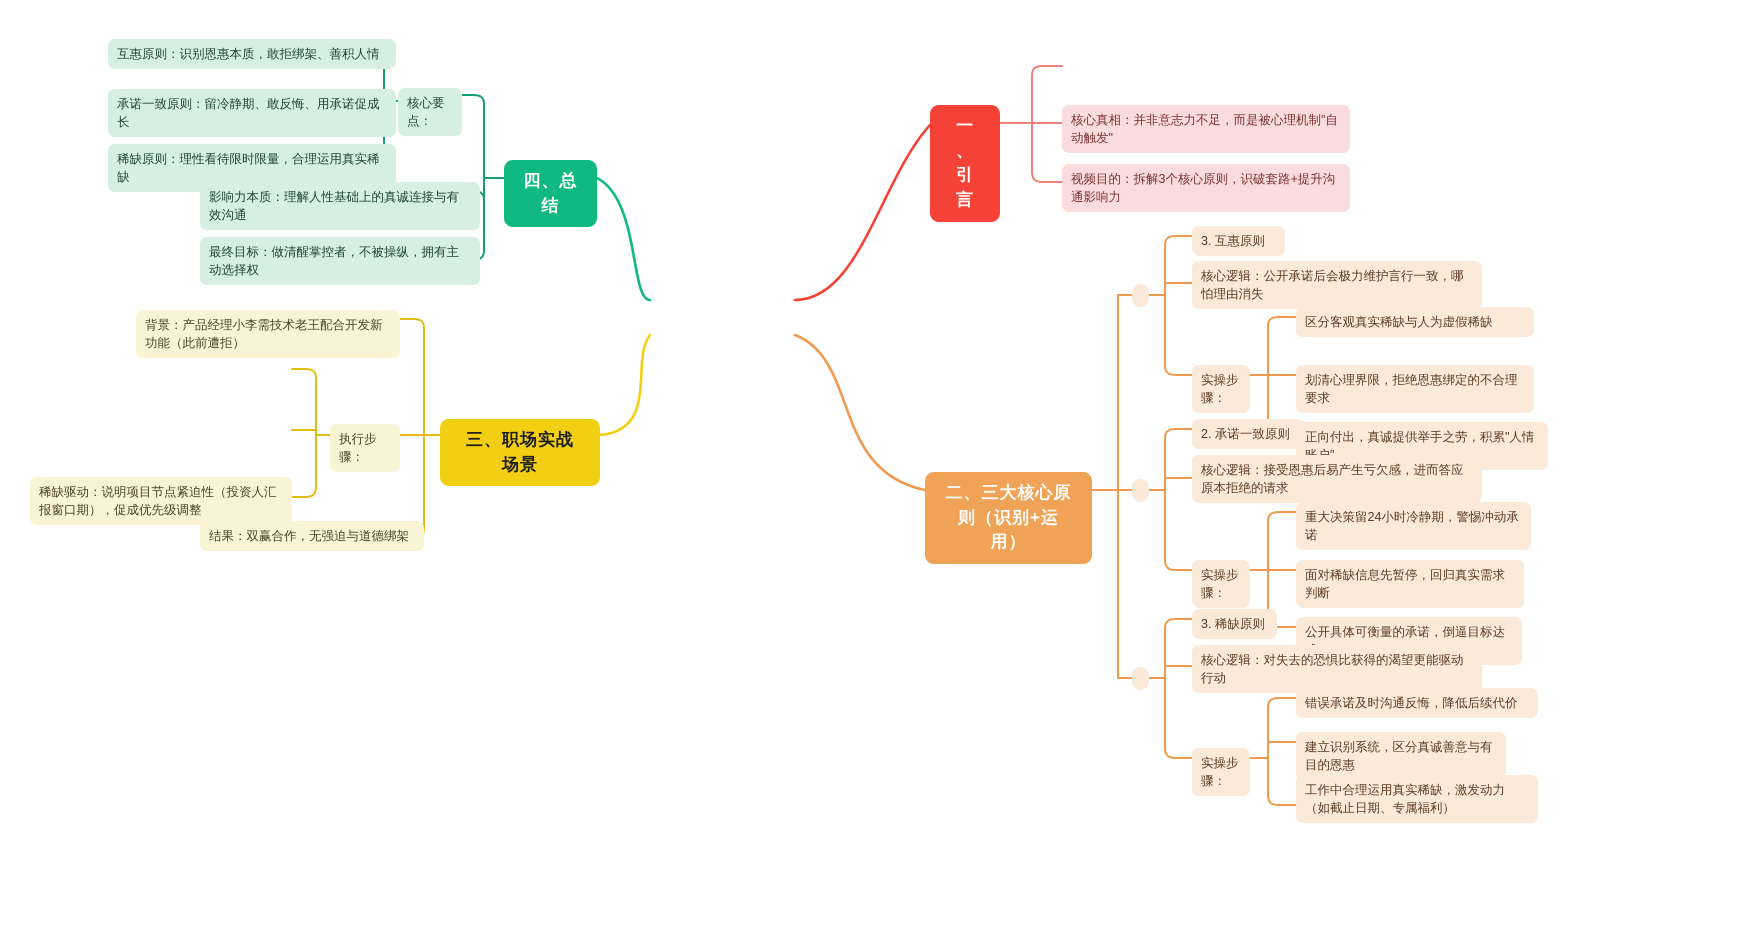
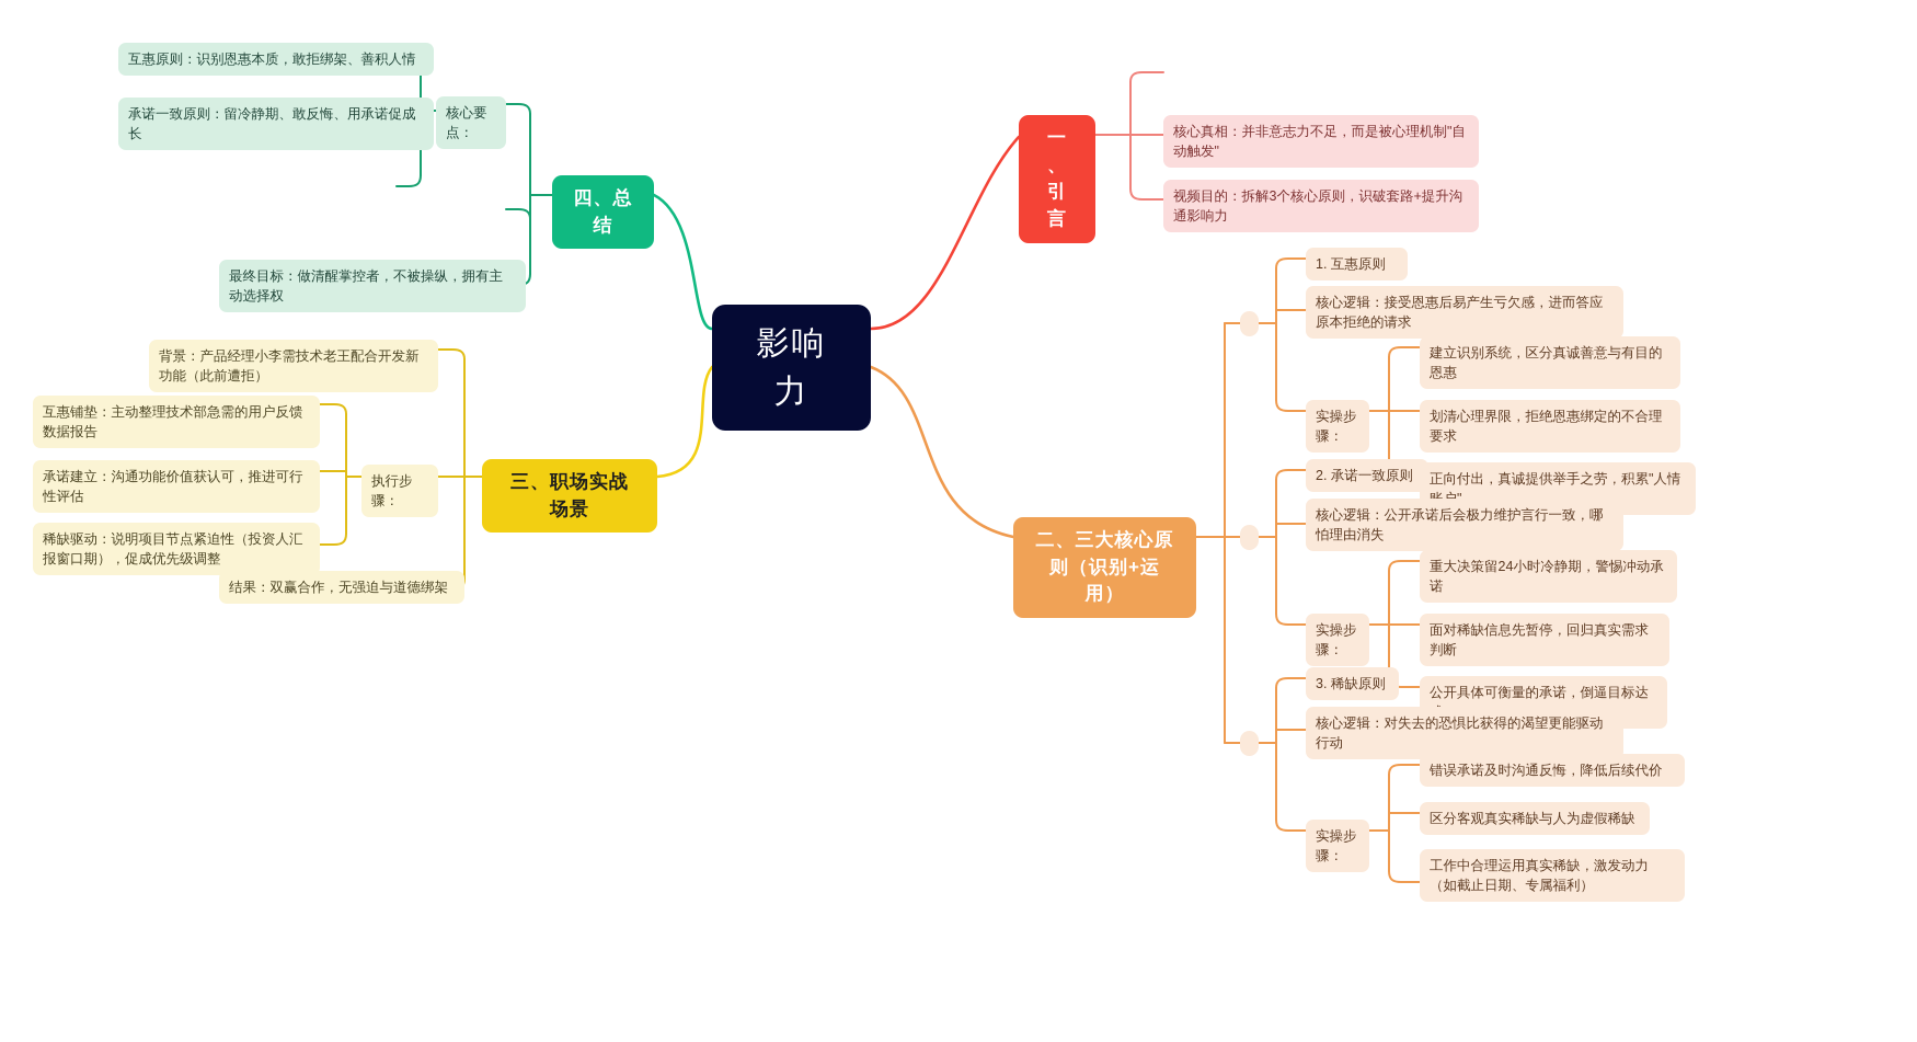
+ 影响力
  一、引言
  核心真相：并非意志力不足，而是被心理机制"自动触发"
  视频目的：拆解3个核心原则，识破套路+提升沟通影响力
  二、三大核心原则（识别+运用）
- 3. 互惠原则
+ 1. 互惠原则
- 核心逻辑：公开承诺后会极力维护言行一致，哪怕理由消失
+ 核心逻辑：接受恩惠后易产生亏欠感，进而答应原本拒绝的请求
  实操步骤：
- 区分客观真实稀缺与人为虚假稀缺
+ 建立识别系统，区分真诚善意与有目的恩惠
  划清心理界限，拒绝恩惠绑定的不合理要求
  正向付出，真诚提供举手之劳，积累"人情
  2. 承诺一致原则
- 核心逻辑：接受恩惠后易产生亏欠感，进而答应原本拒绝的请求
+ 核心逻辑：公开承诺后会极力维护言行一致，哪怕理由消失
  实操步骤：
  重大决策留24小时冷静期，警惕冲动承诺
  面对稀缺信息先暂停，回归真实需求判断
  公开具体可衡量的承诺，倒逼目标达
  3. 稀缺原则
  核心逻辑：对失去的恐惧比获得的渴望更能驱动行动
  实操步骤：
  错误承诺及时沟通反悔，降低后续代价
- 建立识别系统，区分真诚善意与有目的恩惠
+ 区分客观真实稀缺与人为虚假稀缺
  工作中合理运用真实稀缺，激发动力（如截止日期、专属福利）
  三、职场实战场景
  背景：产品经理小李需技术老王配合开发新功能（此前遭拒）
  执行步骤：
+ 互惠铺垫：主动整理技术部急需的用户反馈数据报告
+ 承诺建立：沟通功能价值获认可，推进可行性评估
  稀缺驱动：说明项目节点紧迫性（投资人汇报窗口期），促成优先级调整
  结果：双赢合作，无强迫与道德绑架
  四、总结
  核心要点：
  互惠原则：识别恩惠本质，敢拒绑架、善积人情
  承诺一致原则：留冷静期、敢反悔、用承诺促成长
- 稀缺原则：理性看待限时限量，合理运用真实稀缺
- 影响力本质：理解人性基础上的真诚连接与有效沟通
  最终目标：做清醒掌控者，不被操纵，拥有主动选择权
